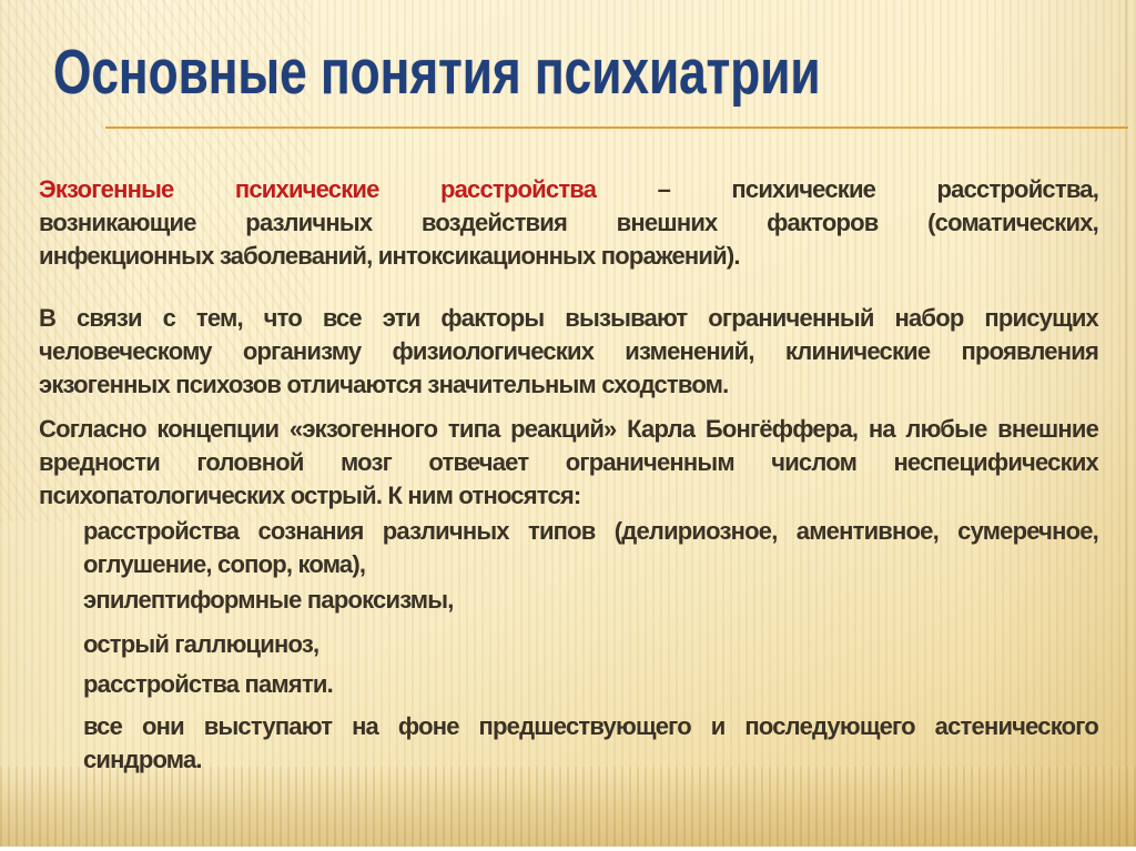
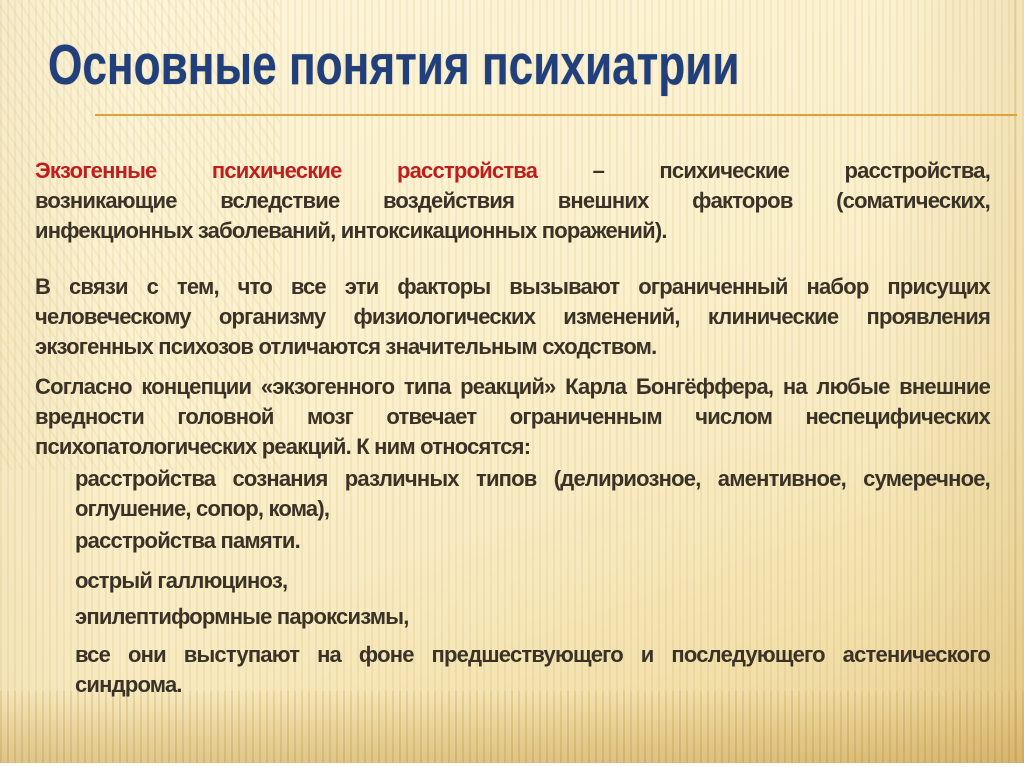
  Основные понятия психиатрии
  Экзогенные психические расстройства – психические расстройства,
- возникающие различных воздействия внешних факторов (соматических,
+ возникающие вследствие воздействия внешних факторов (соматических,
  инфекционных заболеваний, интоксикационных поражений).
  В связи с тем, что все эти факторы вызывают ограниченный набор присущих
  человеческому организму физиологических изменений, клинические проявления
  экзогенных психозов отличаются значительным сходством.
  Согласно концепции «экзогенного типа реакций» Карла Бонгёффера, на любые внешние
  вредности головной мозг отвечает ограниченным числом неспецифических
- психопатологических острый. К ним относятся:
+ психопатологических реакций. К ним относятся:
  расстройства сознания различных типов (делириозное, аментивное, сумеречное,
  оглушение, сопор, кома),
- эпилептиформные пароксизмы,
+ расстройства памяти.
  острый галлюциноз,
- расстройства памяти.
+ эпилептиформные пароксизмы,
  все они выступают на фоне предшествующего и последующего астенического
  синдрома.
